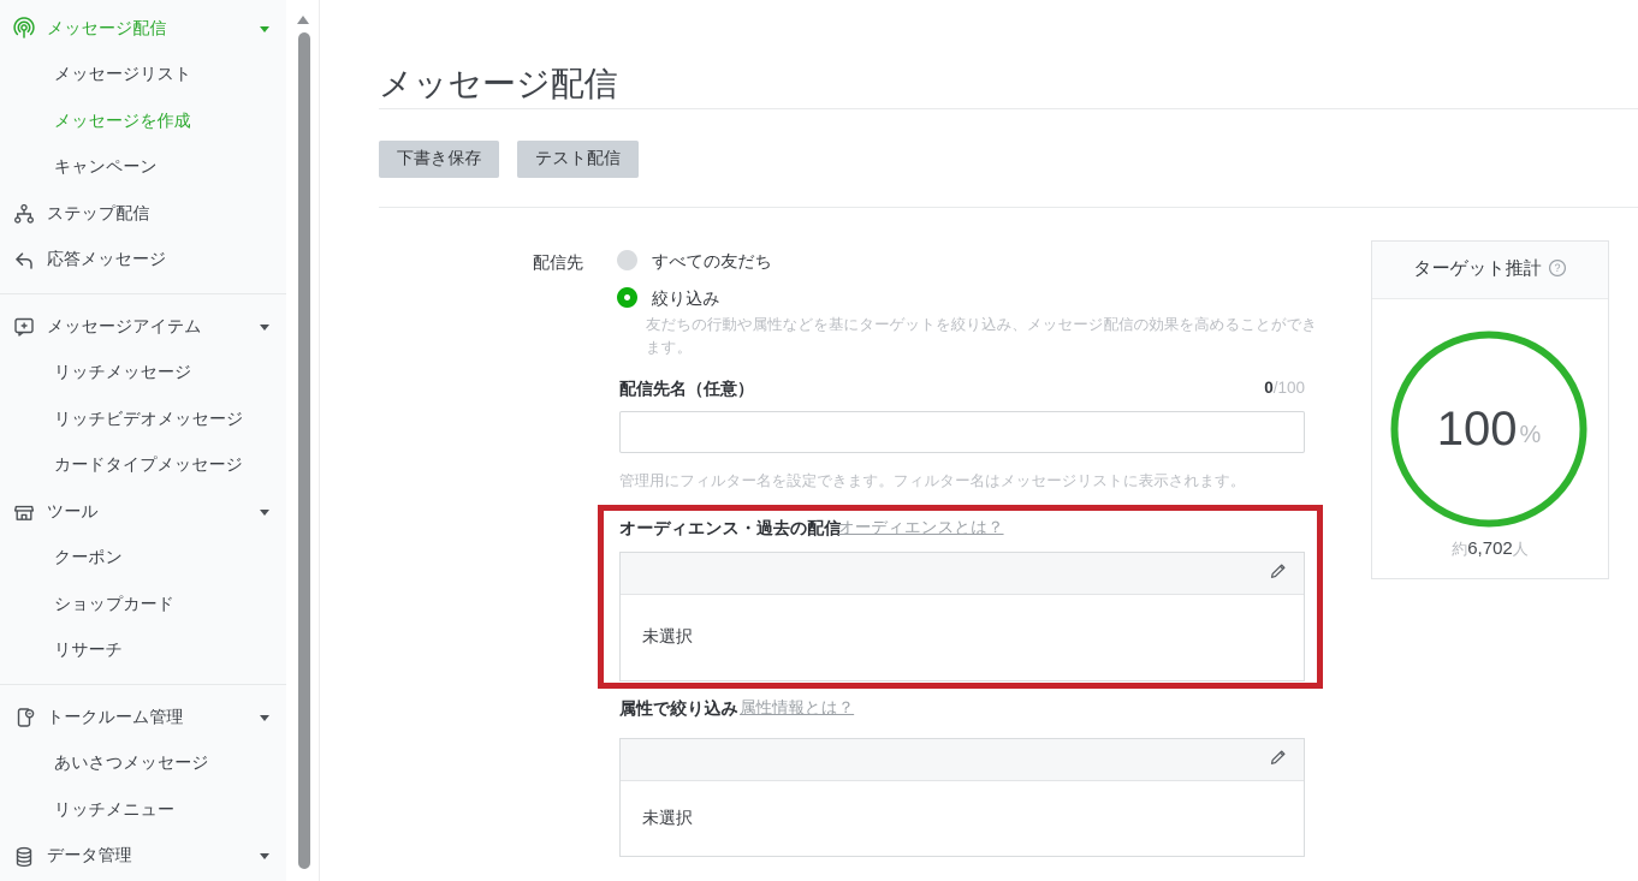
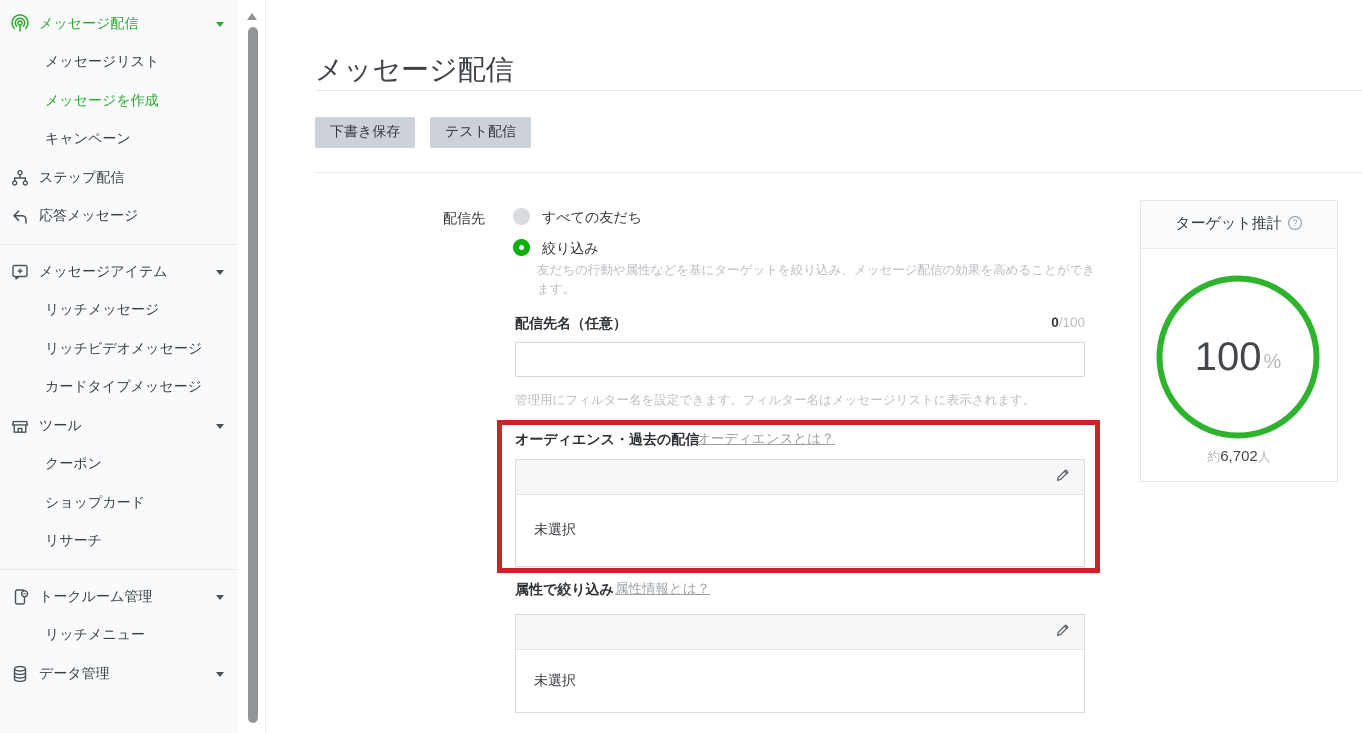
  メッセージ配信
  メッセージリスト
  メッセージを作成
  キャンペーン
  ステップ配信
  応答メッセージ
  メッセージアイテム
  リッチメッセージ
  リッチビデオメッセージ
  カードタイプメッセージ
  ツール
  クーポン
  ショップカード
  リサーチ
  トークルーム管理
- あいさつメッセージ
  リッチメニュー
  データ管理
  メッセージ配信
  下書き保存
  テスト配信
  配信先
  すべての友だち
  絞り込み
  友だちの行動や属性などを基にターゲットを絞り込み、メッセージ配信の効果を高めることができます。
  配信先名（任意）
  0/100
  管理用にフィルター名を設定できます。フィルター名はメッセージリストに表示されます。
  オーディエンス・過去の配信
  オーディエンスとは？
  未選択
  属性で絞り込み
  属性情報とは？
  未選択
  ターゲット推計
  ?
  100
  %
  約6,702人
